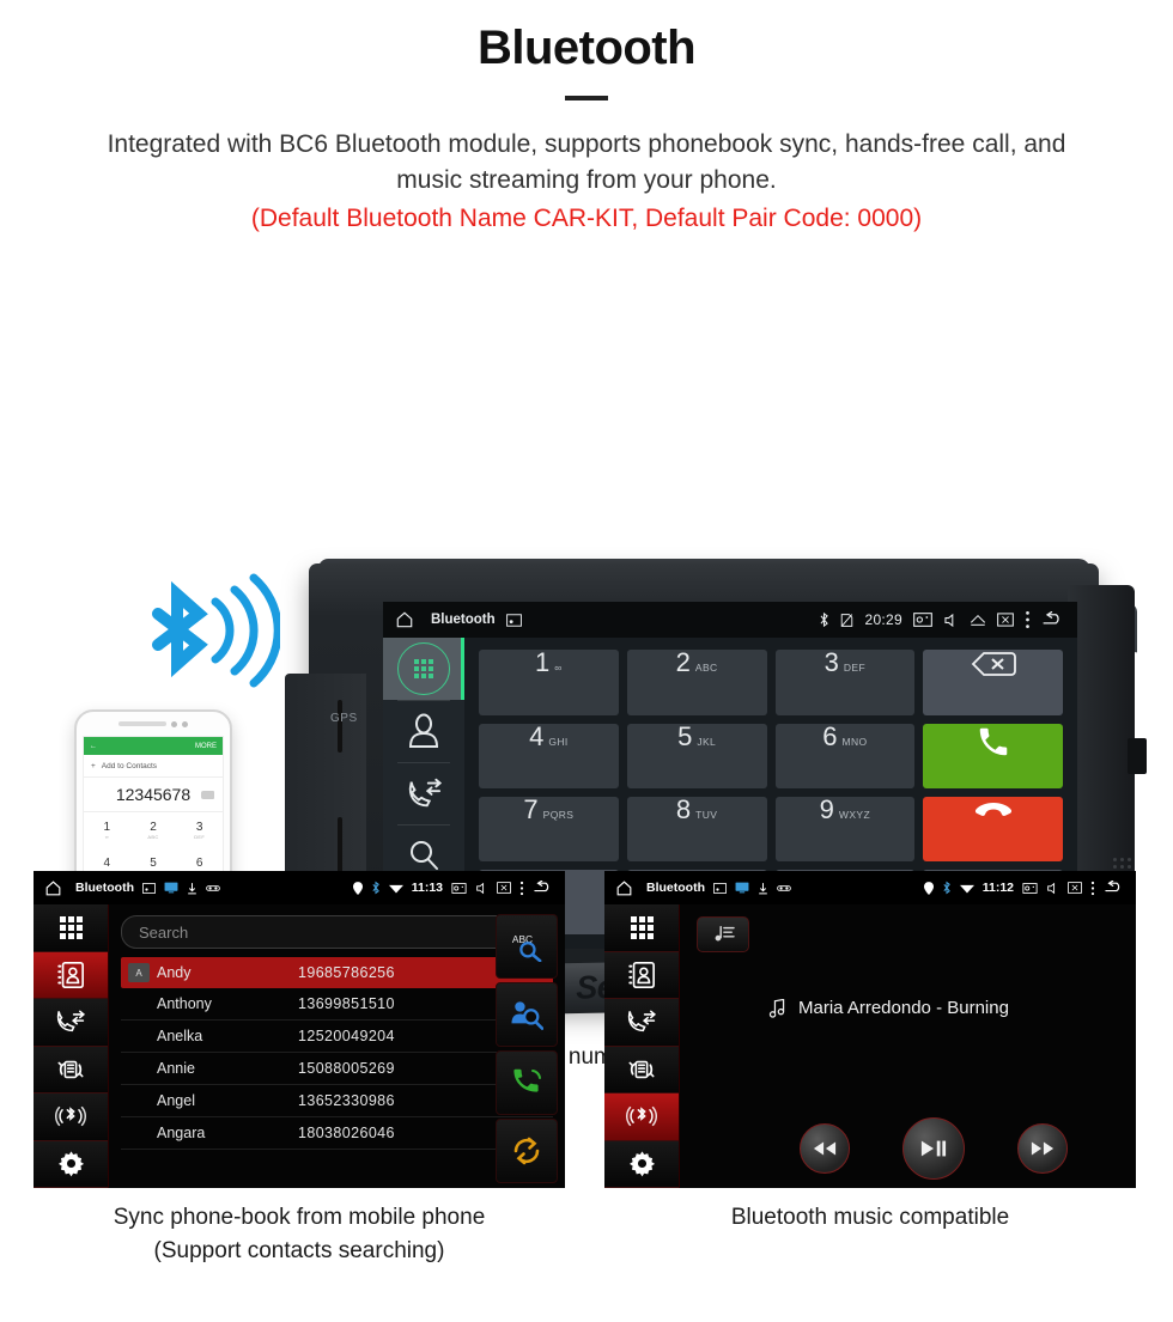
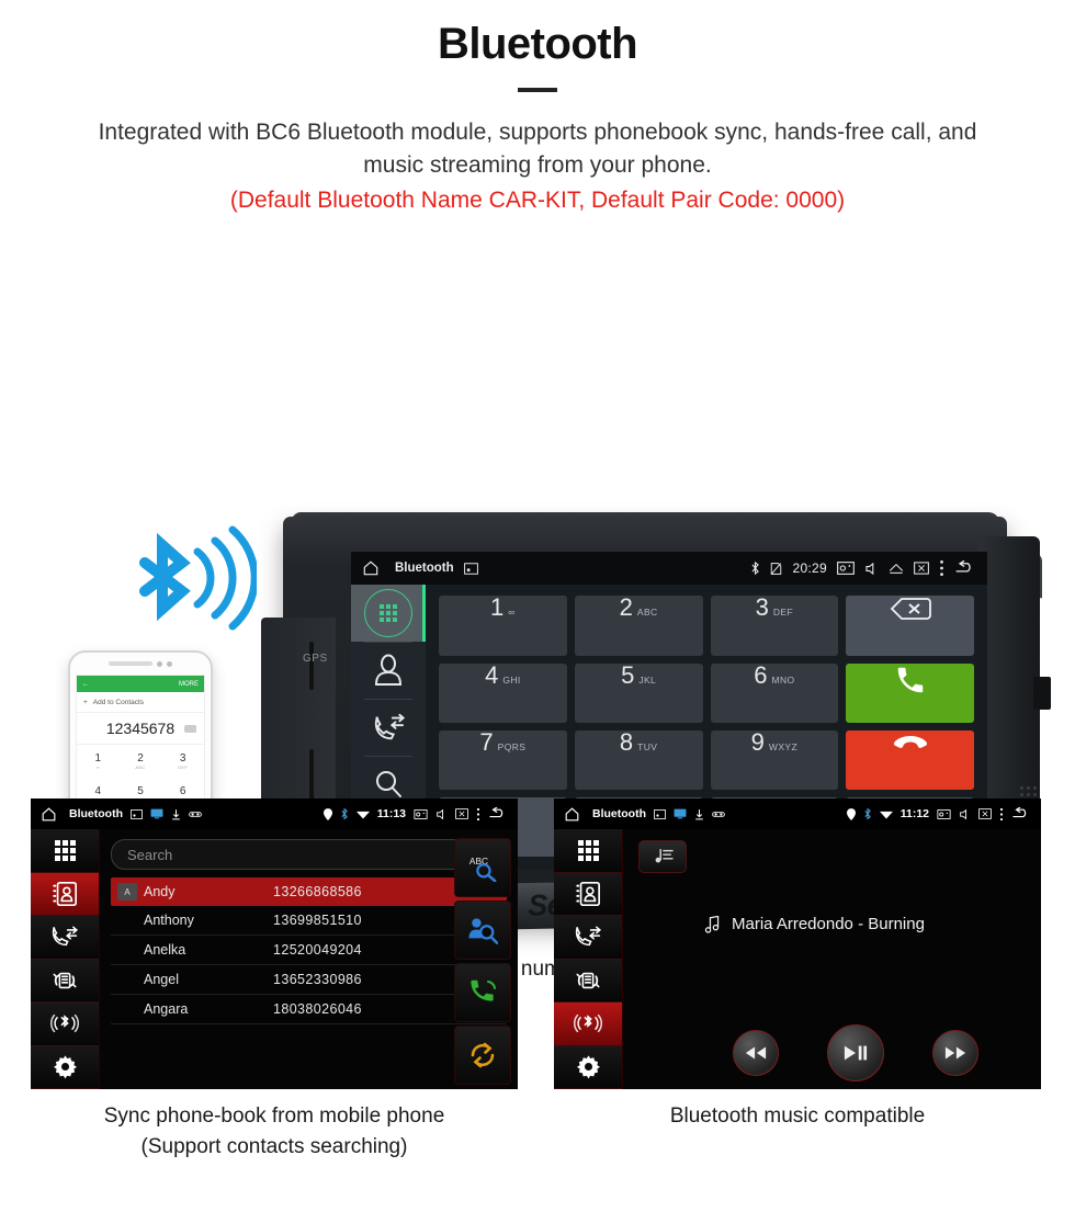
  Bluetooth
  Integrated with BC6 Bluetooth module, supports phonebook sync, hands-free call, and
  music streaming from your phone.
  (Default Bluetooth Name CAR-KIT, Default Pair Code: 0000)
  12345678
  1
  2
  3
  4
  5
  6
  GPS
  Bluetooth
  20:29
  1
  ∞
  2
  ABC
  3
  DEF
  4
  GHI
  5
  JKL
  6
  MNO
  7
  PQRS
  8
  TUV
  9
  WXYZ
  Bluetooth
  11:13
  Search
  A
  Andy
- 19685786256
+ 13266868586
  Anthony
  13699851510
  Anelka
  12520049204
- Annie
- 15088005269
  Angel
  13652330986
  Angara
  18038026046
  ABC
  Bluetooth
  11:12
  Maria Arredondo - Burning
  Sync phone-book from mobile phone
  (Support contacts searching)
  Bluetooth music compatible
